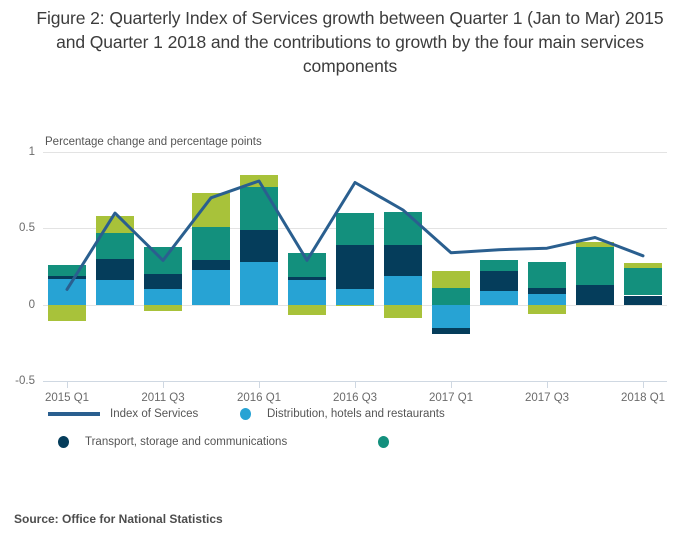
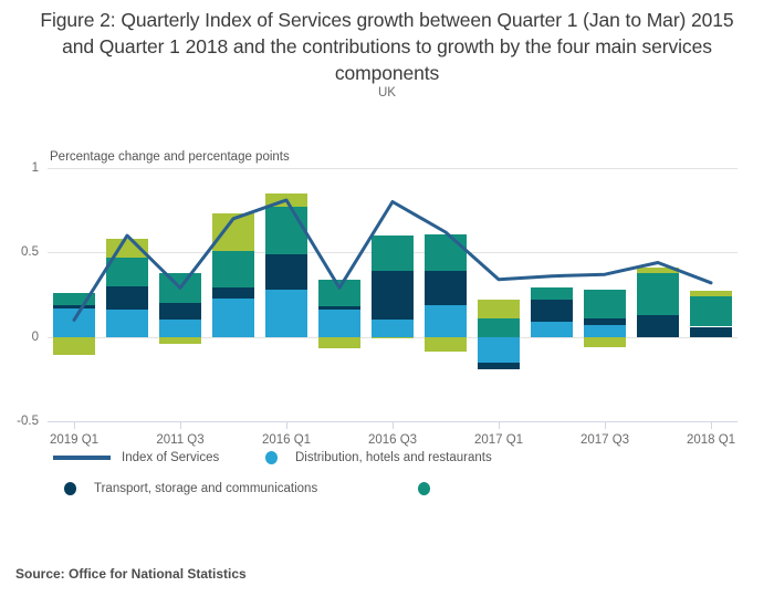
  Figure 2: Quarterly Index of Services growth between Quarter 1 (Jan to Mar) 2015 and Quarter 1 2018 and the contributions to growth by the four main services components
+ UK
  Percentage change and percentage points
  1
  0.5
  0
  -0.5
- 2015 Q1
+ 2019 Q1
  2011 Q3
  2016 Q1
  2016 Q3
  2017 Q1
  2017 Q3
  2018 Q1
  Index of Services
  Distribution, hotels and restaurants
  Transport, storage and communications
  Source: Office for National Statistics
